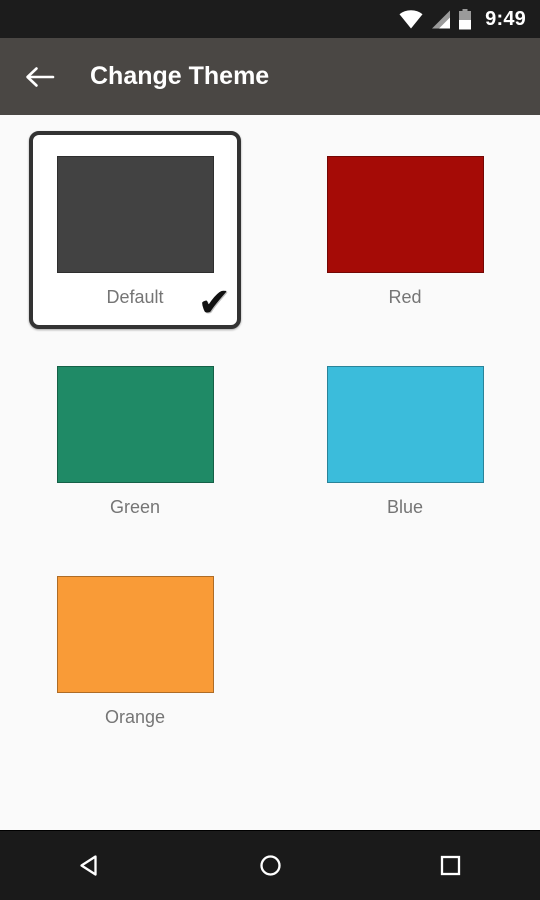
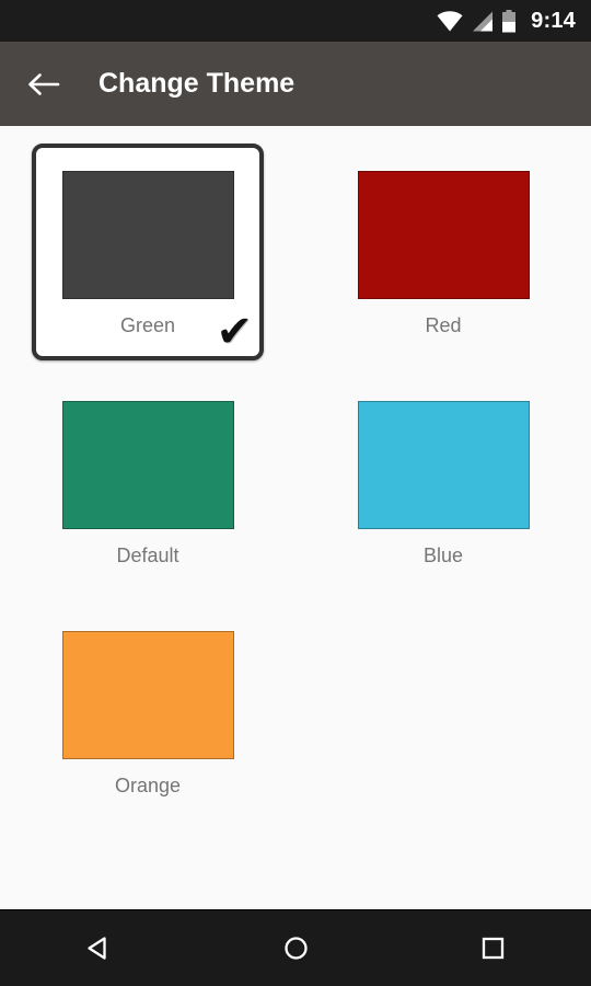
- 9:49
+ 9:14
  Change Theme
- Default
+ Green
  ✔
  Red
- Green
+ Default
  Blue
  Orange
